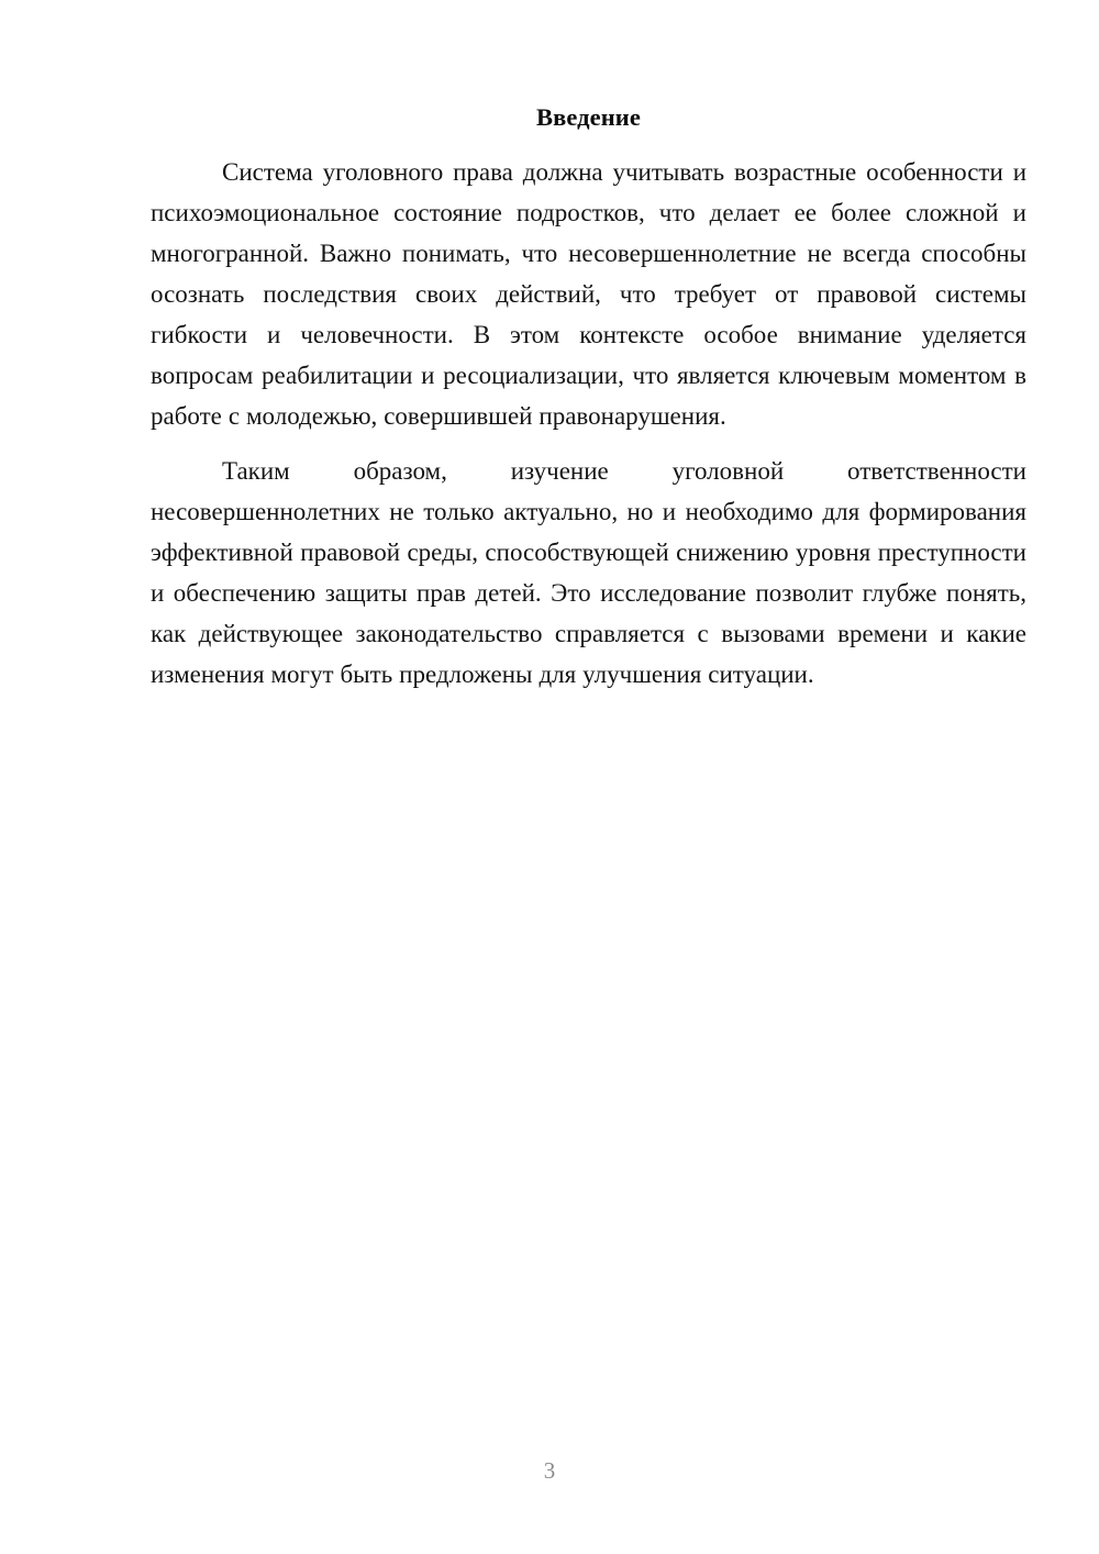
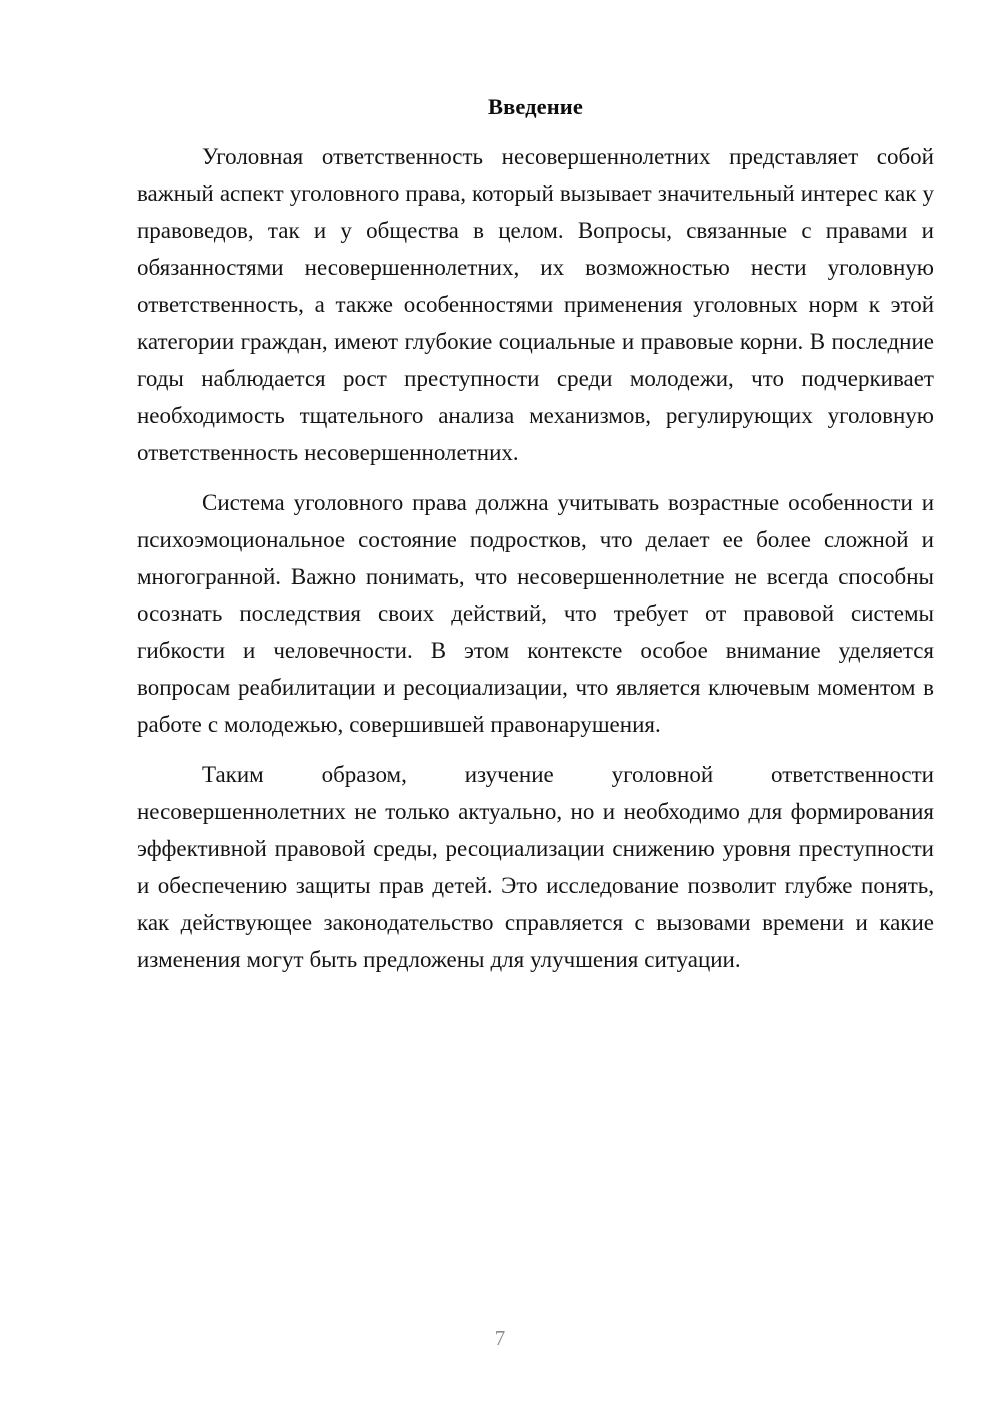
  Введение
+ Уголовная ответственность несовершеннолетних представляет собой важный аспект уголовного права, который вызывает значительный интерес как у правоведов, так и у общества в целом. Вопросы, связанные с правами и обязанностями несовершеннолетних, их возможностью нести уголовную ответственность, а также особенностями применения уголовных норм к этой категории граждан, имеют глубокие социальные и правовые корни. В последние годы наблюдается рост преступности среди молодежи, что подчеркивает необходимость тщательного анализа механизмов, регулирующих уголовную ответственность несовершеннолетних.
  Система уголовного права должна учитывать возрастные особенности и психоэмоциональное состояние подростков, что делает ее более сложной и многогранной. Важно понимать, что несовершеннолетние не всегда способны осознать последствия своих действий, что требует от правовой системы гибкости и человечности. В этом контексте особое внимание уделяется вопросам реабилитации и ресоциализации, что является ключевым моментом в работе с молодежью, совершившей правонарушения.
- Таким образом, изучение уголовной ответственности несовершеннолетних не только актуально, но и необходимо для формирования эффективной правовой среды, способствующей снижению уровня преступности и обеспечению защиты прав детей. Это исследование позволит глубже понять, как действующее законодательство справляется с вызовами времени и какие изменения могут быть предложены для улучшения ситуации.
+ Таким образом, изучение уголовной ответственности несовершеннолетних не только актуально, но и необходимо для формирования эффективной правовой среды, ресоциализации снижению уровня преступности и обеспечению защиты прав детей. Это исследование позволит глубже понять, как действующее законодательство справляется с вызовами времени и какие изменения могут быть предложены для улучшения ситуации.
- 3
+ 7
